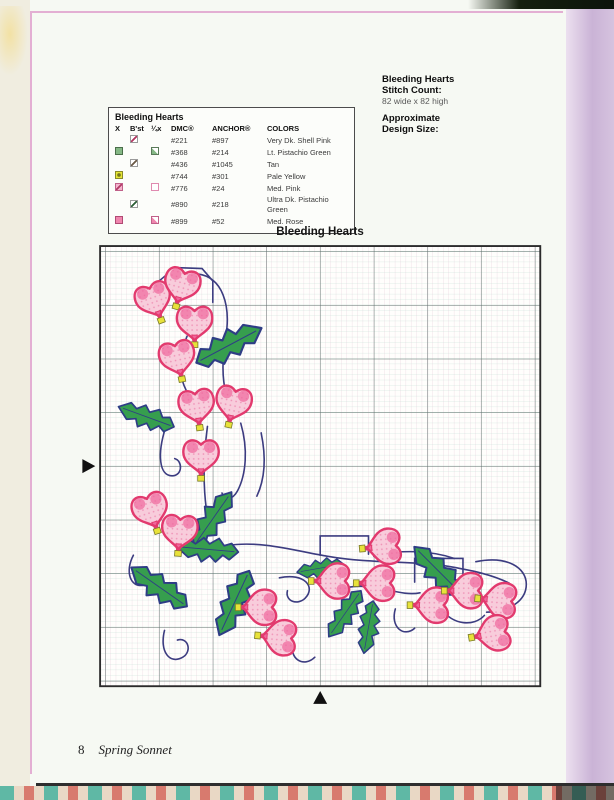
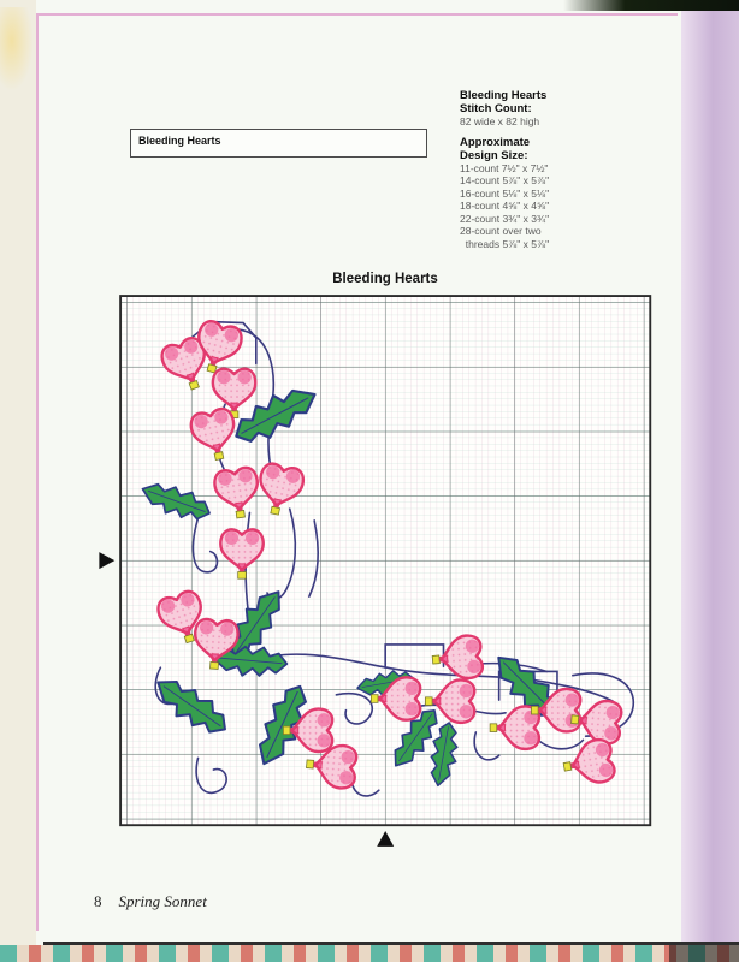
  Bleeding Hearts
- X
- B'st
- ¼x
- DMC®
- ANCHOR®
- COLORS
- #221
- #897
- Very Dk. Shell Pink
- #368
- #214
- Lt. Pistachio Green
- #436
- #1045
- Tan
- #744
- #301
- Pale Yellow
- #776
- #24
- Med. Pink
- #890
- #218
- Ultra Dk. Pistachio Green
- #899
- #52
- Med. Rose
  Bleeding Hearts
  Stitch Count:
  82 wide x 82 high
  Approximate
  Design Size:
+ 11-count 7½" x 7½"
+ 14-count 5⅞" x 5⅞"
+ 16-count 5⅛" x 5⅛"
+ 18-count 4⅝" x 4⅝"
+ 22-count 3¾" x 3¾"
+ 28-count over two
+ threads 5⅞" x 5⅞"
  Bleeding Hearts
  8 Spring Sonnet
